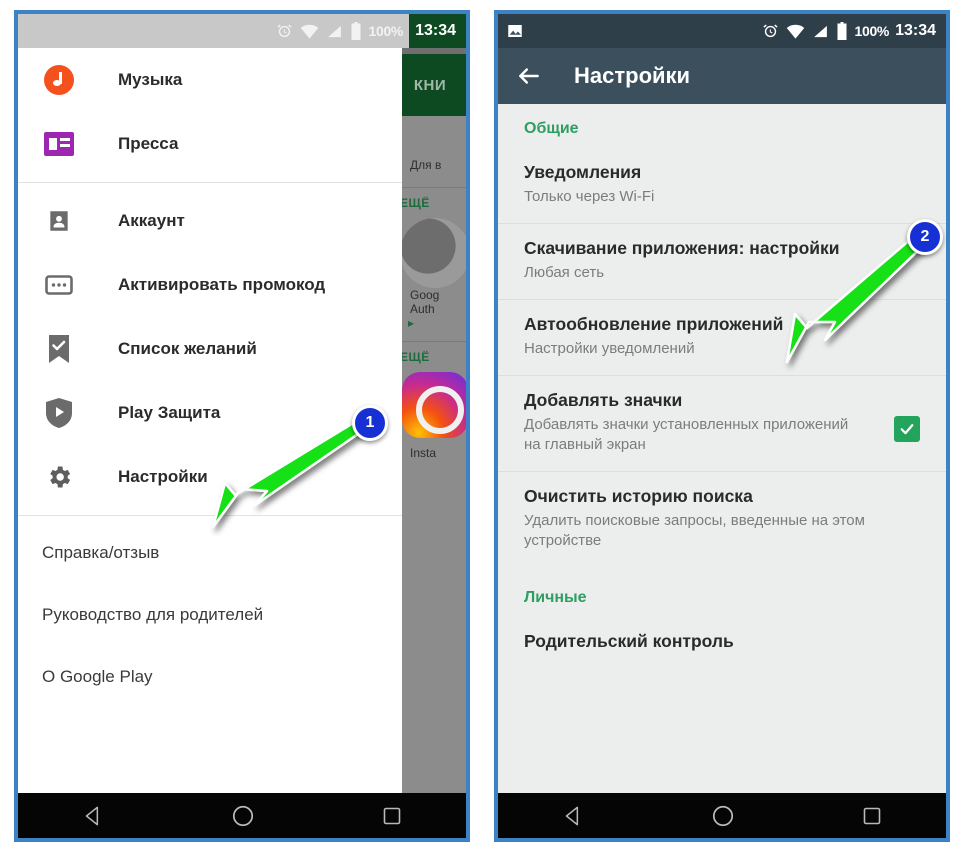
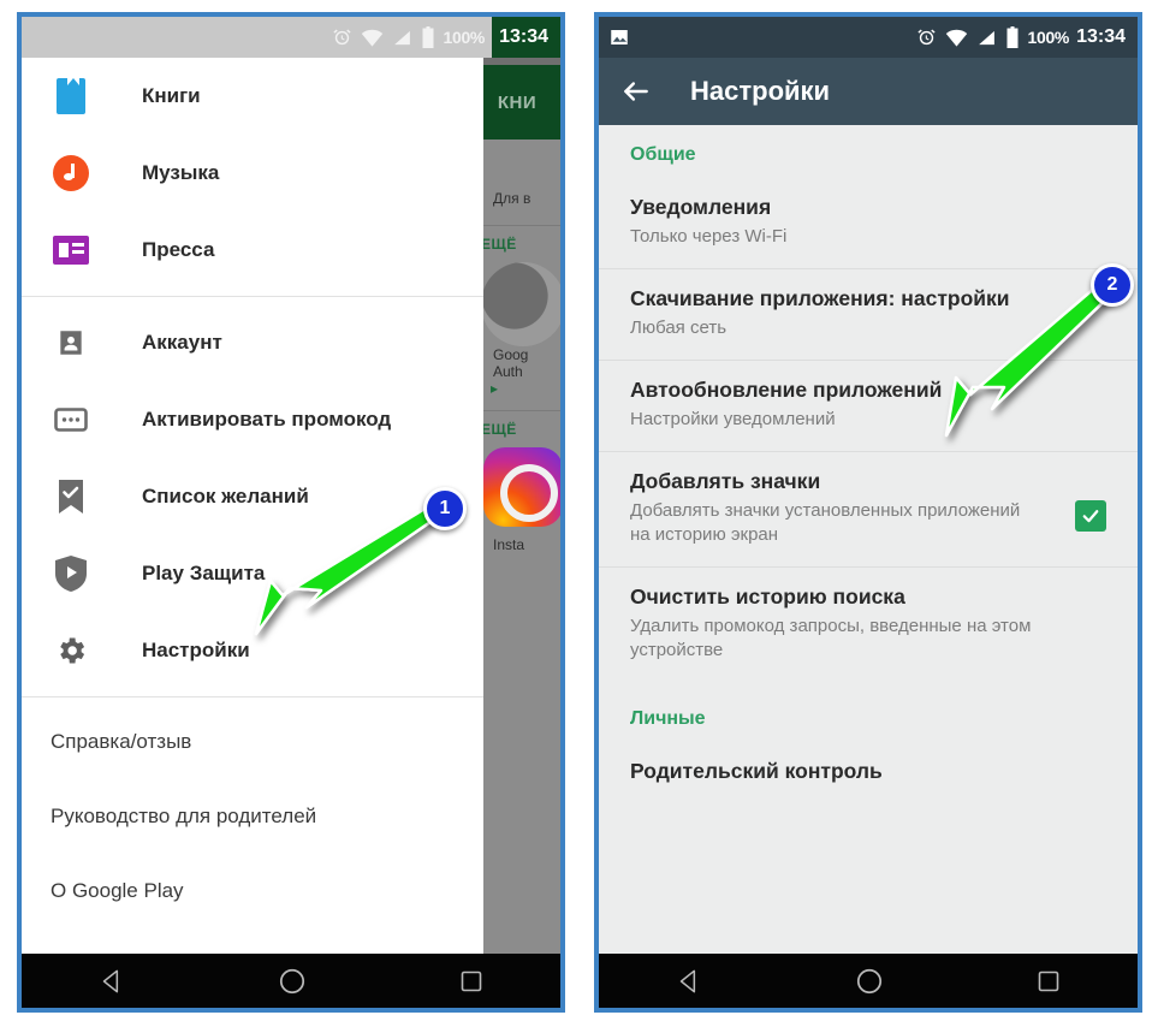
  КНИ
  Для в
  ЕЩЁ
  Goog
  Auth
  ▸
  ЕЩЁ
  Insta
  100%
  13:34
+ Книги
  Музыка
  Пресса
  Аккаунт
  Активировать промокод
  Список желаний
  Play Защита
  Настройки
  Справка/отзыв
  Руководство для родителей
  О Google Play
  100%
  13:34
  Настройки
  Общие
  Уведомления
  Только через Wi-Fi
  Скачивание приложения: настройки
  Любая сеть
  Автообновление приложений
  Настройки уведомлений
  Добавлять значки
- Добавлять значки установленных приложений на главный экран
+ Добавлять значки установленных приложений на историю экран
  Очистить историю поиска
- Удалить поисковые запросы, введенные на этом устройстве
+ Удалить промокод запросы, введенные на этом устройстве
  Личные
  Родительский контроль
  1
  2
